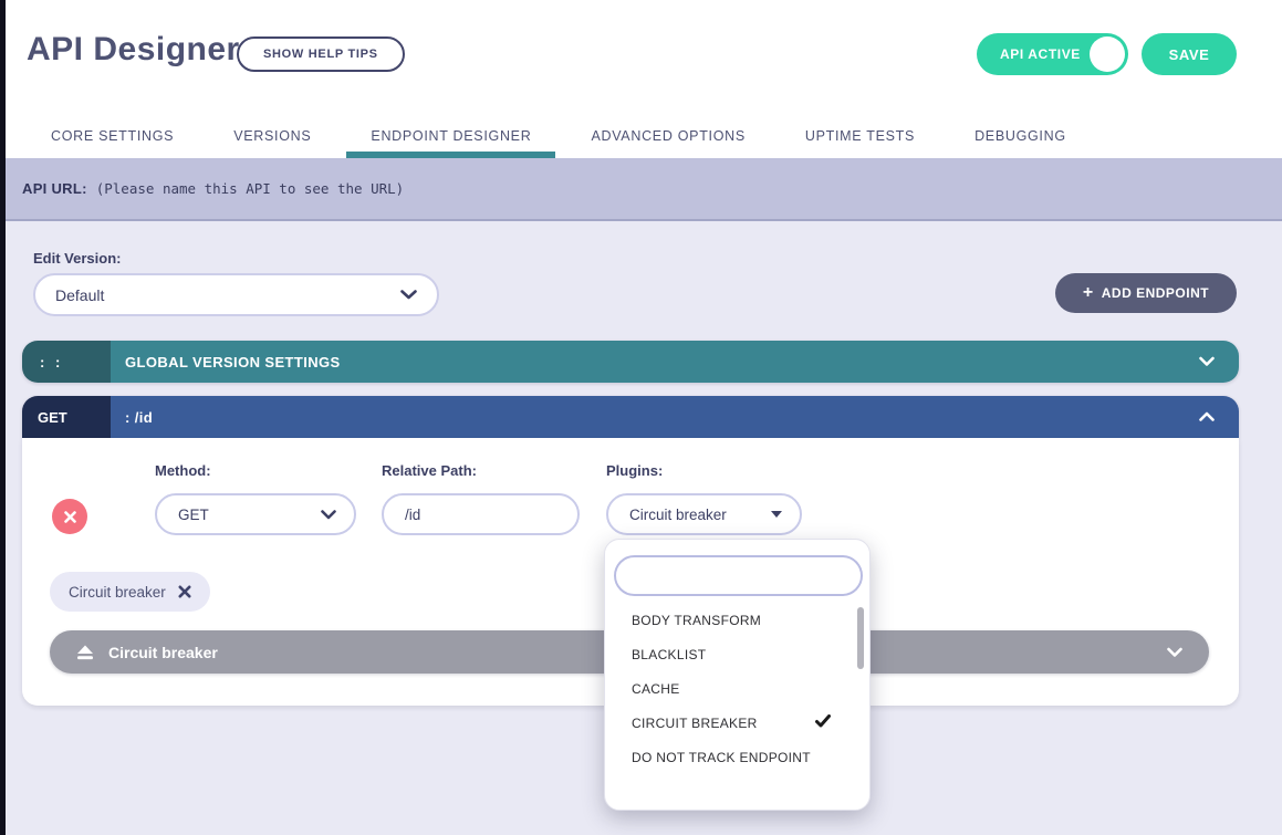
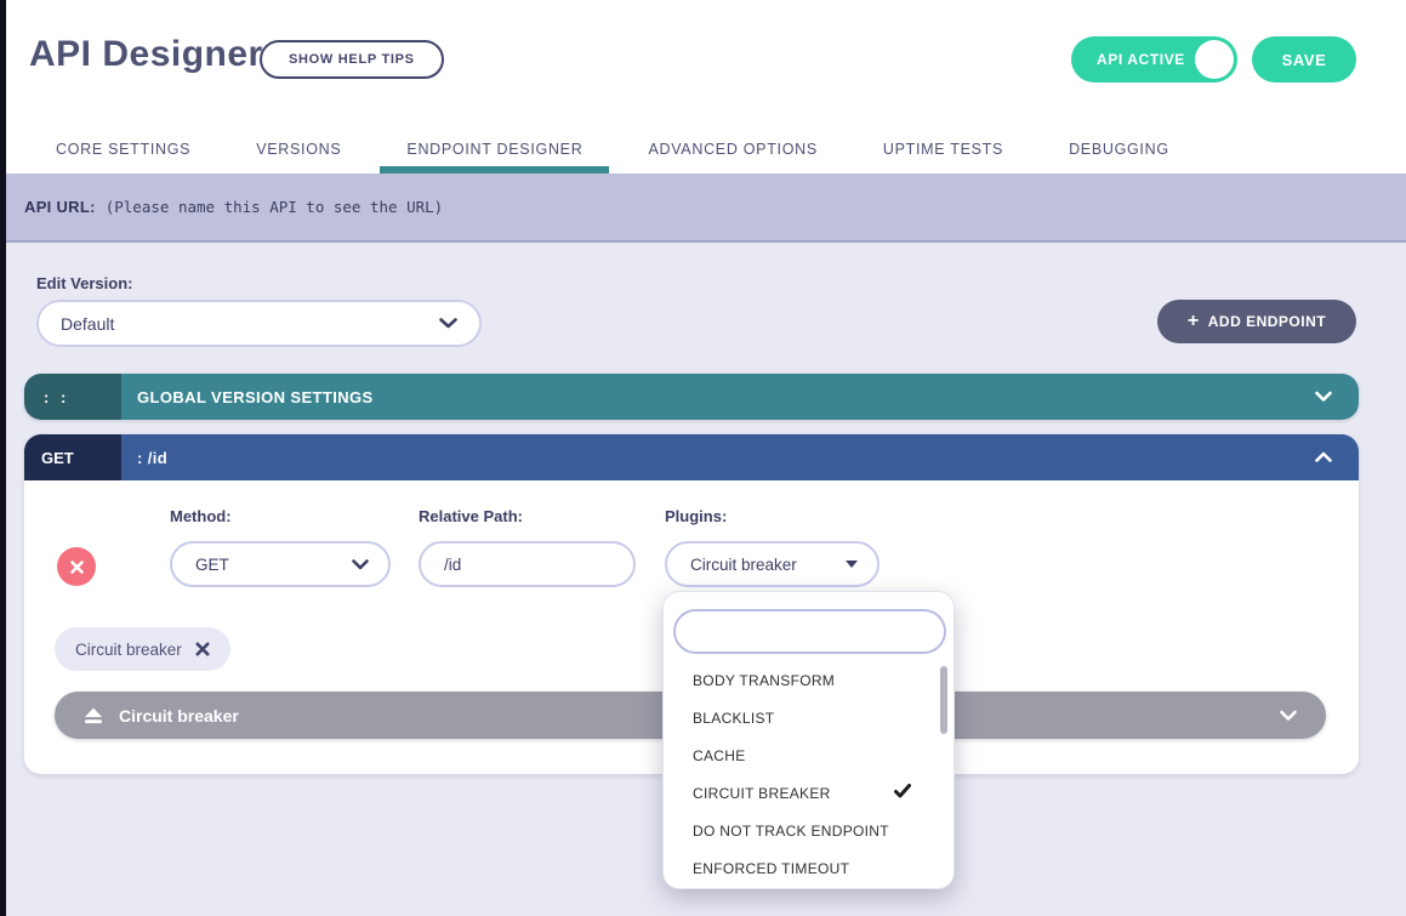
  API Designer
  SHOW HELP TIPS
  API ACTIVE
  SAVE
  CORE SETTINGS
  VERSIONS
  ENDPOINT DESIGNER
  ADVANCED OPTIONS
  UPTIME TESTS
  DEBUGGING
  API URL:
  (Please name this API to see the URL)
  Edit Version:
  Default
  +
  ADD ENDPOINT
  : :
  GLOBAL VERSION SETTINGS
  GET
  : /id
  Method:
  GET
  Relative Path:
  /id
  Plugins:
  Circuit breaker
  Circuit breaker
  Circuit breaker
  BODY TRANSFORM
  BLACKLIST
  CACHE
  CIRCUIT BREAKER
  DO NOT TRACK ENDPOINT
+ ENFORCED TIMEOUT
